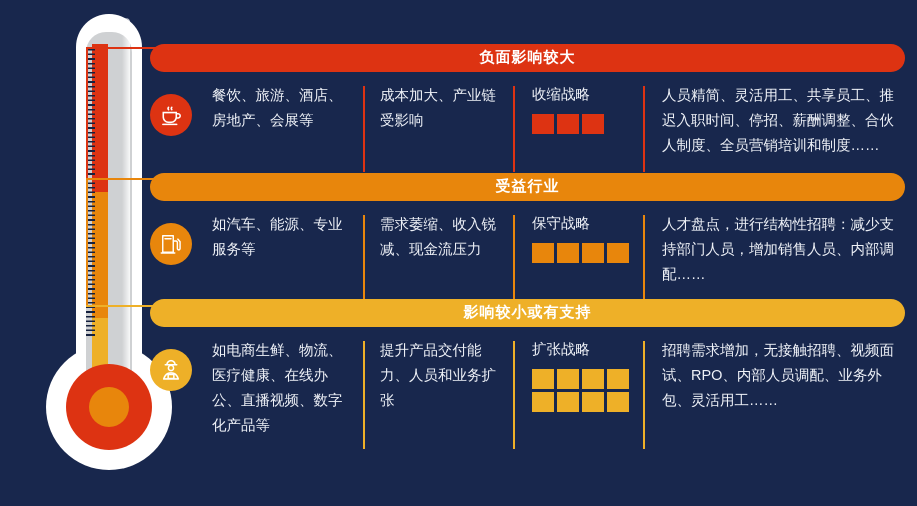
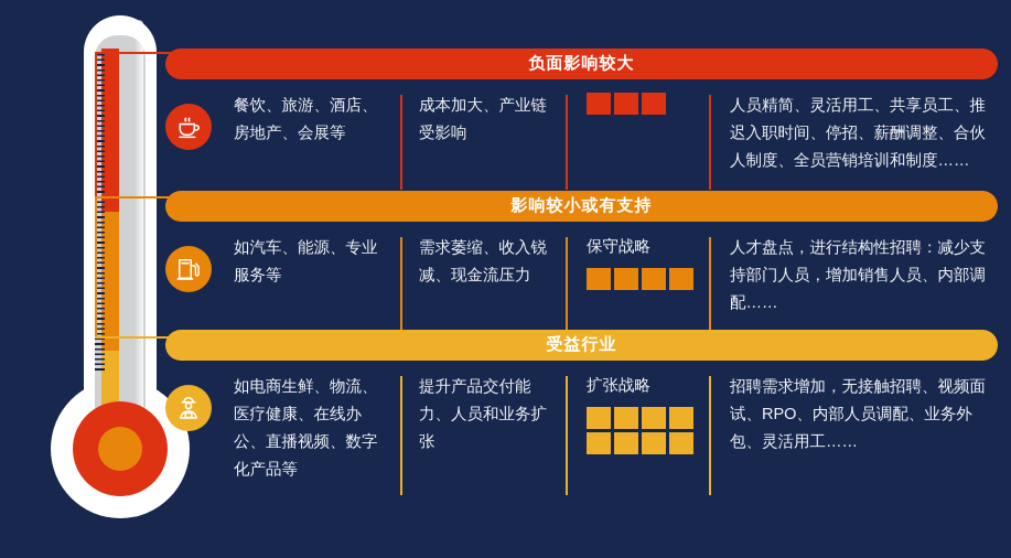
  负面影响较大
  餐饮、旅游、酒店、房地产、会展等
  成本加大、产业链受影响
- 收缩战略
  人员精简、灵活用工、共享员工、推迟入职时间、停招、薪酬调整、合伙人制度、全员营销培训和制度……
- 受益行业
+ 影响较小或有支持
  如汽车、能源、专业服务等
  需求萎缩、收入锐减、现金流压力
  保守战略
  人才盘点，进行结构性招聘：减少支持部门人员，增加销售人员、内部调配……
- 影响较小或有支持
+ 受益行业
  如电商生鲜、物流、医疗健康、在线办公、直播视频、数字化产品等
  提升产品交付能力、人员和业务扩张
  扩张战略
  招聘需求增加，无接触招聘、视频面试、RPO、内部人员调配、业务外包、灵活用工……
